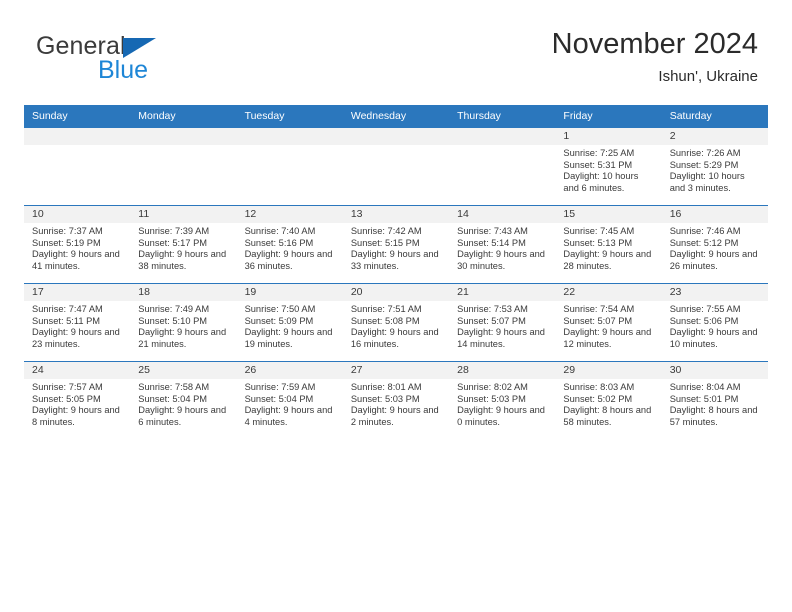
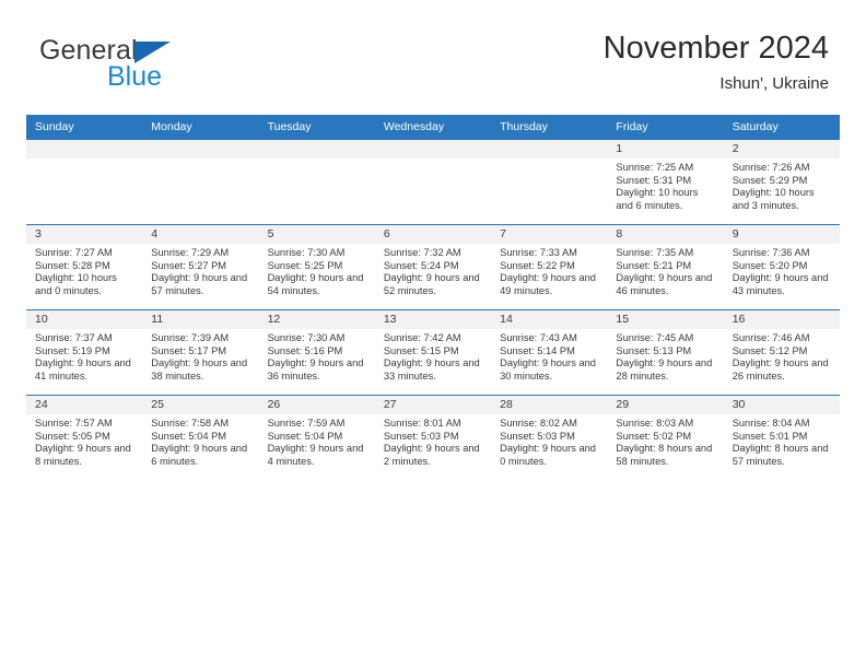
  General
  Blue
  November 2024
  Ishun', Ukraine
  Sunday	Monday	Tuesday	Wednesday	Thursday	Friday	Saturday
  					1Sunrise: 7:25 AMSunset: 5:31 PMDaylight: 10 hours and 6 minutes.	2Sunrise: 7:26 AMSunset: 5:29 PMDaylight: 10 hours and 3 minutes.
+ 3Sunrise: 7:27 AMSunset: 5:28 PMDaylight: 10 hours and 0 minutes.	4Sunrise: 7:29 AMSunset: 5:27 PMDaylight: 9 hours and 57 minutes.	5Sunrise: 7:30 AMSunset: 5:25 PMDaylight: 9 hours and 54 minutes.	6Sunrise: 7:32 AMSunset: 5:24 PMDaylight: 9 hours and 52 minutes.	7Sunrise: 7:33 AMSunset: 5:22 PMDaylight: 9 hours and 49 minutes.	8Sunrise: 7:35 AMSunset: 5:21 PMDaylight: 9 hours and 46 minutes.	9Sunrise: 7:36 AMSunset: 5:20 PMDaylight: 9 hours and 43 minutes.
- 10Sunrise: 7:37 AMSunset: 5:19 PMDaylight: 9 hours and 41 minutes.	11Sunrise: 7:39 AMSunset: 5:17 PMDaylight: 9 hours and 38 minutes.	12Sunrise: 7:40 AMSunset: 5:16 PMDaylight: 9 hours and 36 minutes.	13Sunrise: 7:42 AMSunset: 5:15 PMDaylight: 9 hours and 33 minutes.	14Sunrise: 7:43 AMSunset: 5:14 PMDaylight: 9 hours and 30 minutes.	15Sunrise: 7:45 AMSunset: 5:13 PMDaylight: 9 hours and 28 minutes.	16Sunrise: 7:46 AMSunset: 5:12 PMDaylight: 9 hours and 26 minutes.
+ 10Sunrise: 7:37 AMSunset: 5:19 PMDaylight: 9 hours and 41 minutes.	11Sunrise: 7:39 AMSunset: 5:17 PMDaylight: 9 hours and 38 minutes.	12Sunrise: 7:30 AMSunset: 5:16 PMDaylight: 9 hours and 36 minutes.	13Sunrise: 7:42 AMSunset: 5:15 PMDaylight: 9 hours and 33 minutes.	14Sunrise: 7:43 AMSunset: 5:14 PMDaylight: 9 hours and 30 minutes.	15Sunrise: 7:45 AMSunset: 5:13 PMDaylight: 9 hours and 28 minutes.	16Sunrise: 7:46 AMSunset: 5:12 PMDaylight: 9 hours and 26 minutes.
- 17Sunrise: 7:47 AMSunset: 5:11 PMDaylight: 9 hours and 23 minutes.	18Sunrise: 7:49 AMSunset: 5:10 PMDaylight: 9 hours and 21 minutes.	19Sunrise: 7:50 AMSunset: 5:09 PMDaylight: 9 hours and 19 minutes.	20Sunrise: 7:51 AMSunset: 5:08 PMDaylight: 9 hours and 16 minutes.	21Sunrise: 7:53 AMSunset: 5:07 PMDaylight: 9 hours and 14 minutes.	22Sunrise: 7:54 AMSunset: 5:07 PMDaylight: 9 hours and 12 minutes.	23Sunrise: 7:55 AMSunset: 5:06 PMDaylight: 9 hours and 10 minutes.
  24Sunrise: 7:57 AMSunset: 5:05 PMDaylight: 9 hours and 8 minutes.	25Sunrise: 7:58 AMSunset: 5:04 PMDaylight: 9 hours and 6 minutes.	26Sunrise: 7:59 AMSunset: 5:04 PMDaylight: 9 hours and 4 minutes.	27Sunrise: 8:01 AMSunset: 5:03 PMDaylight: 9 hours and 2 minutes.	28Sunrise: 8:02 AMSunset: 5:03 PMDaylight: 9 hours and 0 minutes.	29Sunrise: 8:03 AMSunset: 5:02 PMDaylight: 8 hours and 58 minutes.	30Sunrise: 8:04 AMSunset: 5:01 PMDaylight: 8 hours and 57 minutes.
